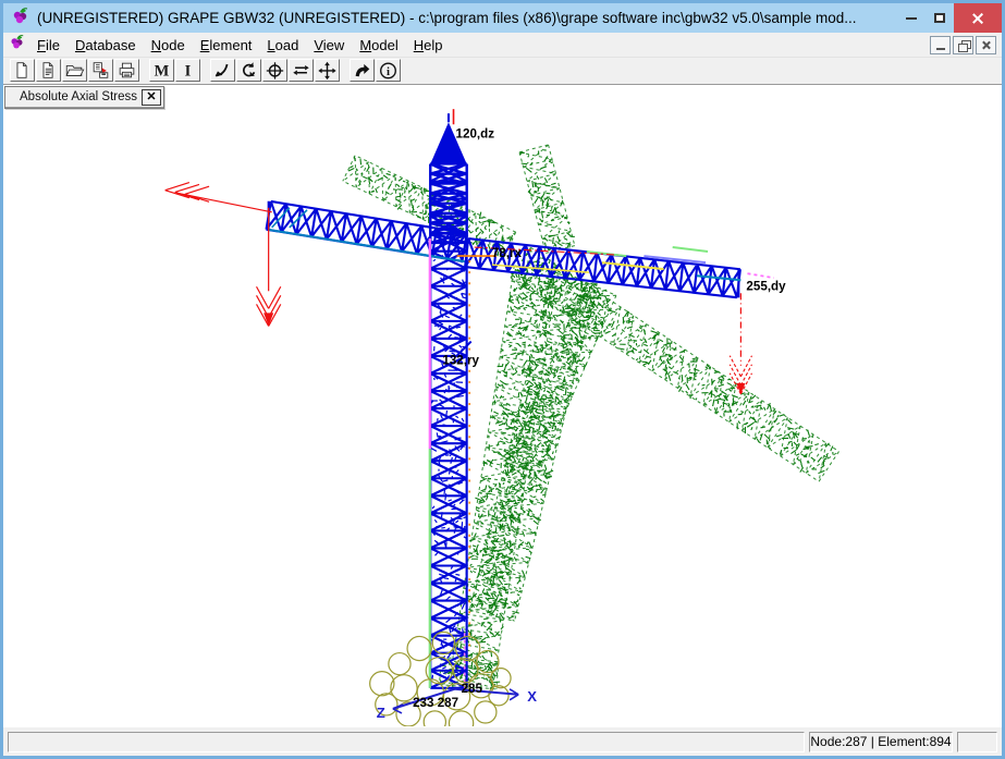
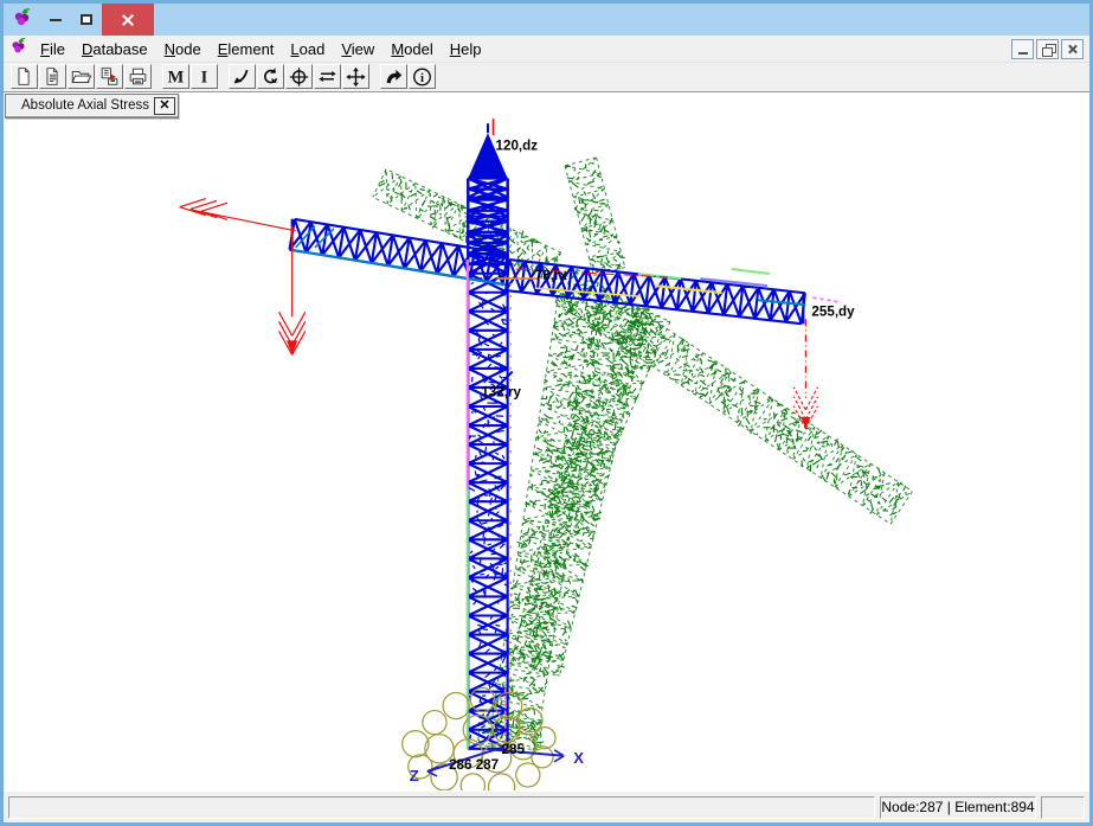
- (UNREGISTERED) GRAPE GBW32 (UNREGISTERED) - c:\program files (x86)\grape software inc\gbw32 v5.0\sample mod...
  File
  Database
  Node
  Element
  Load
  View
  Model
  Help
  M
  I
  i
  X
  Z
  120,dz
  78,rx
  132,ry
  255,dy
  285
- 233 287
+ 286 287
  Absolute Axial Stress
  ✕
  Node:287 | Element:894
